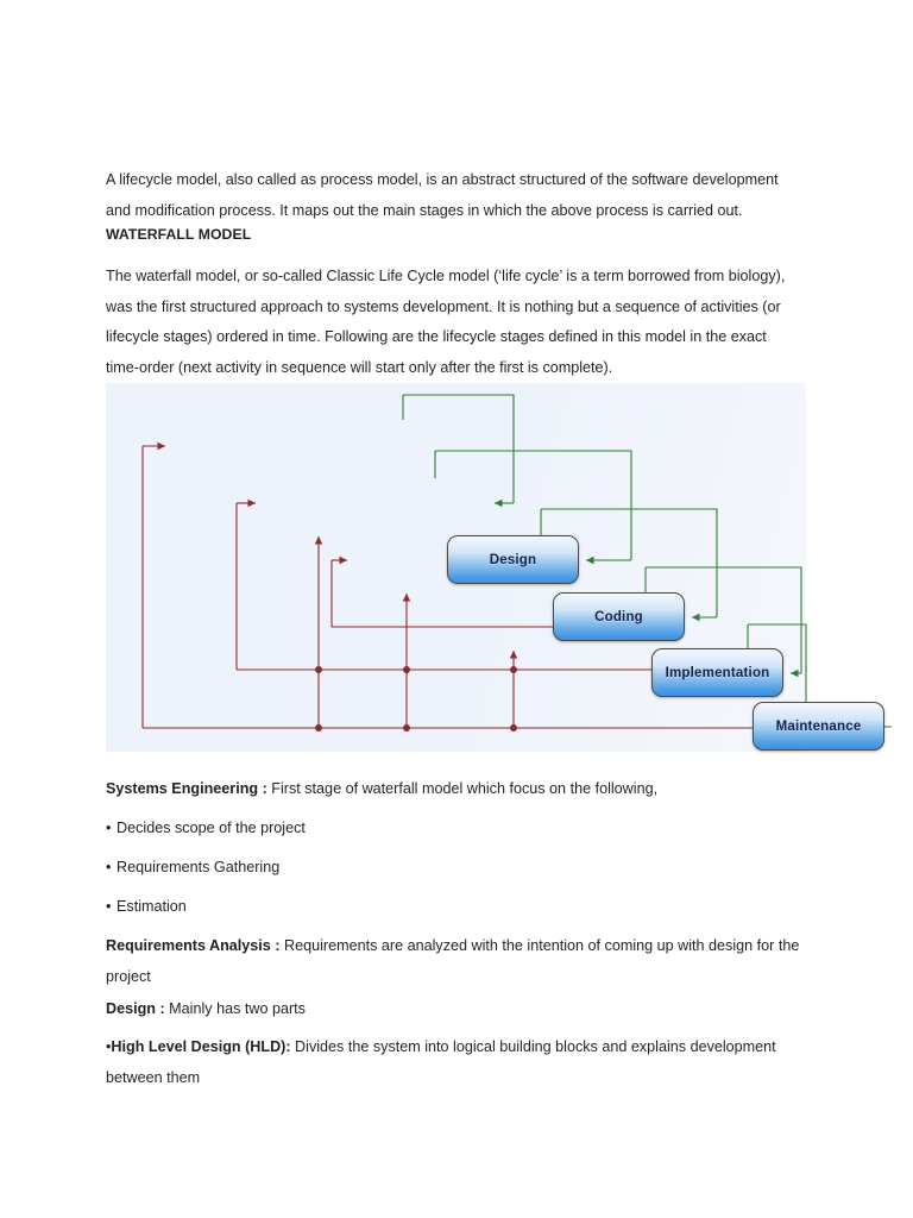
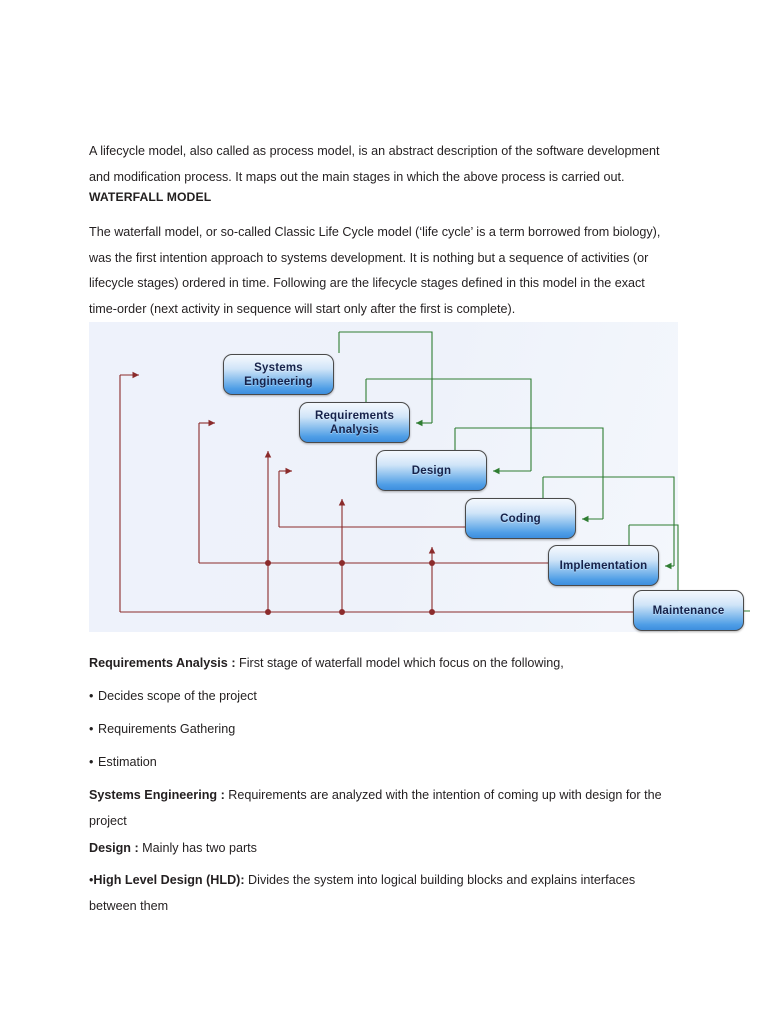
- A lifecycle model, also called as process model, is an abstract structured of the software development and modification process. It maps out the main stages in which the above process is carried out.
+ A lifecycle model, also called as process model, is an abstract description of the software development and modification process. It maps out the main stages in which the above process is carried out.
  WATERFALL MODEL
- The waterfall model, or so-called Classic Life Cycle model (‘life cycle’ is a term borrowed from biology), was the first structured approach to systems development. It is nothing but a sequence of activities (or lifecycle stages) ordered in time. Following are the lifecycle stages defined in this model in the exact time-order (next activity in sequence will start only after the first is complete).
+ The waterfall model, or so-called Classic Life Cycle model (‘life cycle’ is a term borrowed from biology), was the first intention approach to systems development. It is nothing but a sequence of activities (or lifecycle stages) ordered in time. Following are the lifecycle stages defined in this model in the exact time-order (next activity in sequence will start only after the first is complete).
+ Systems
+ Engineering
+ Requirements
+ Analysis
  Design
  Coding
  Implementation
  Maintenance
- Systems Engineering : First stage of waterfall model which focus on the following,
+ Requirements Analysis : First stage of waterfall model which focus on the following,
  • Decides scope of the project
  • Requirements Gathering
  • Estimation
- Requirements Analysis : Requirements are analyzed with the intention of coming up with design for the project
+ Systems Engineering : Requirements are analyzed with the intention of coming up with design for the project
  Design : Mainly has two parts
- •High Level Design (HLD): Divides the system into logical building blocks and explains development between them
+ •High Level Design (HLD): Divides the system into logical building blocks and explains interfaces between them
